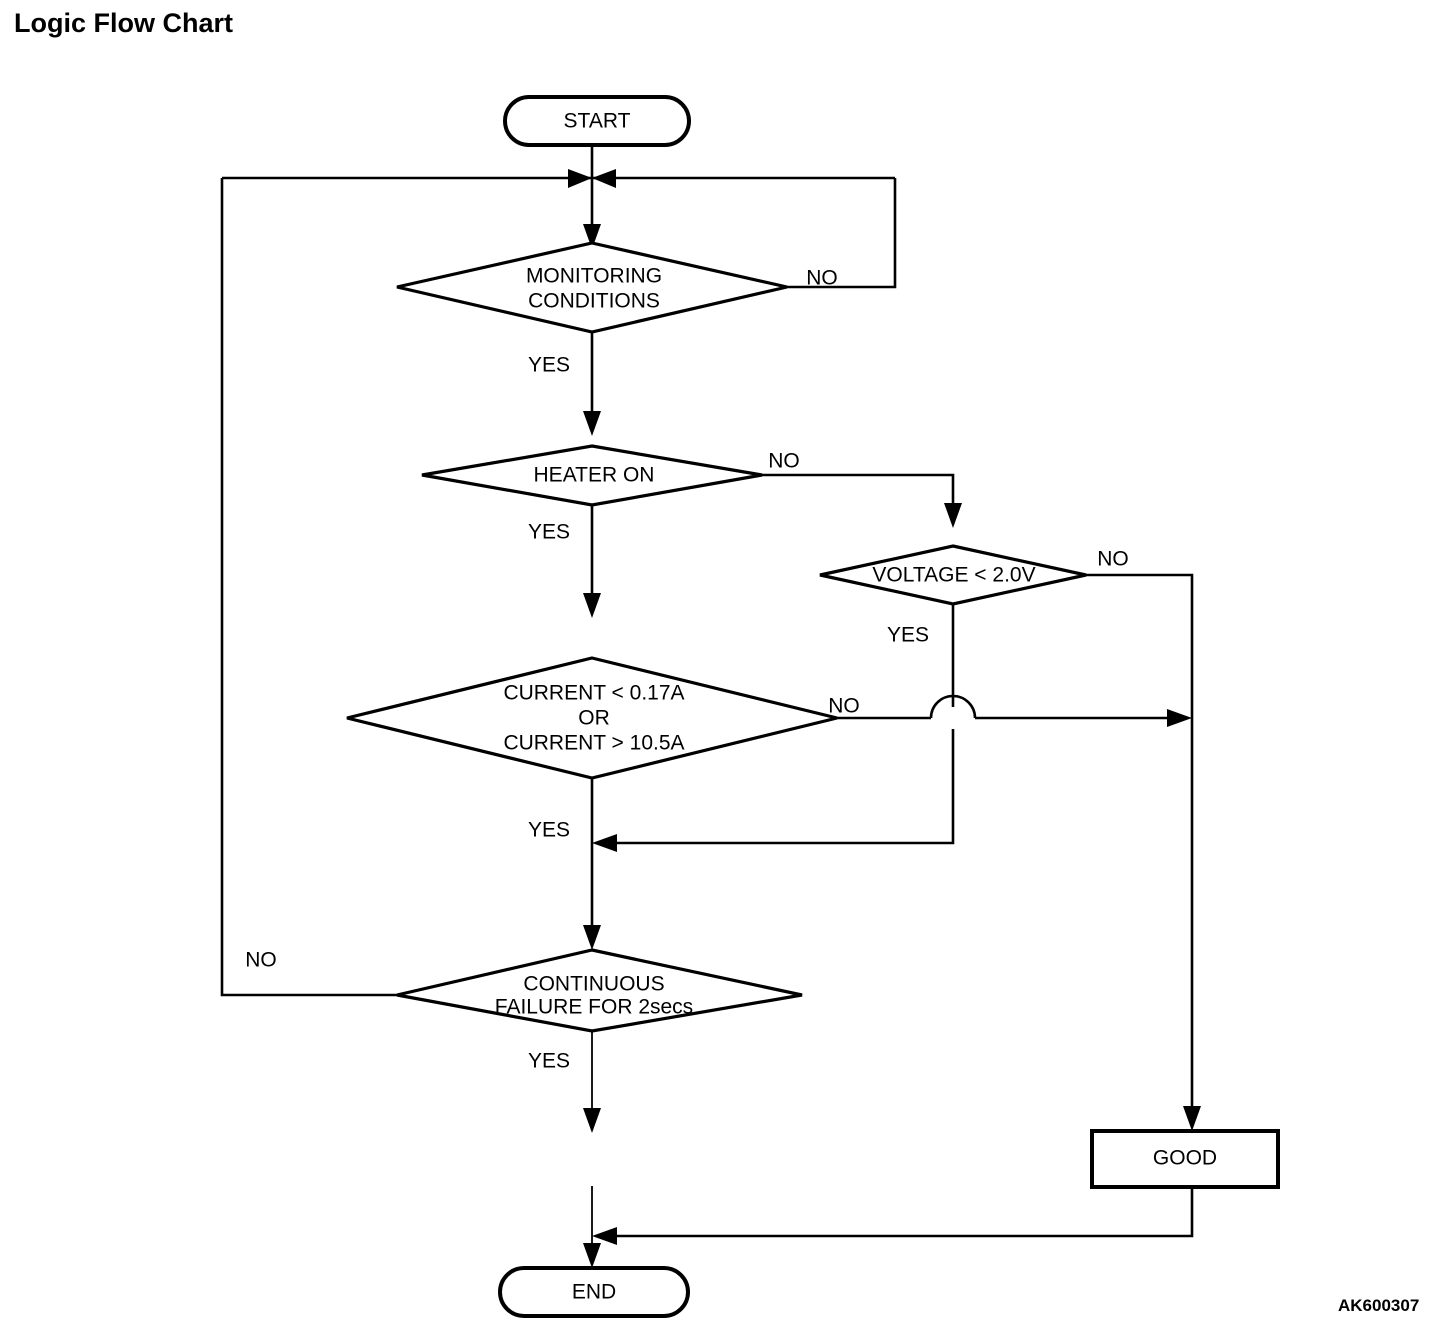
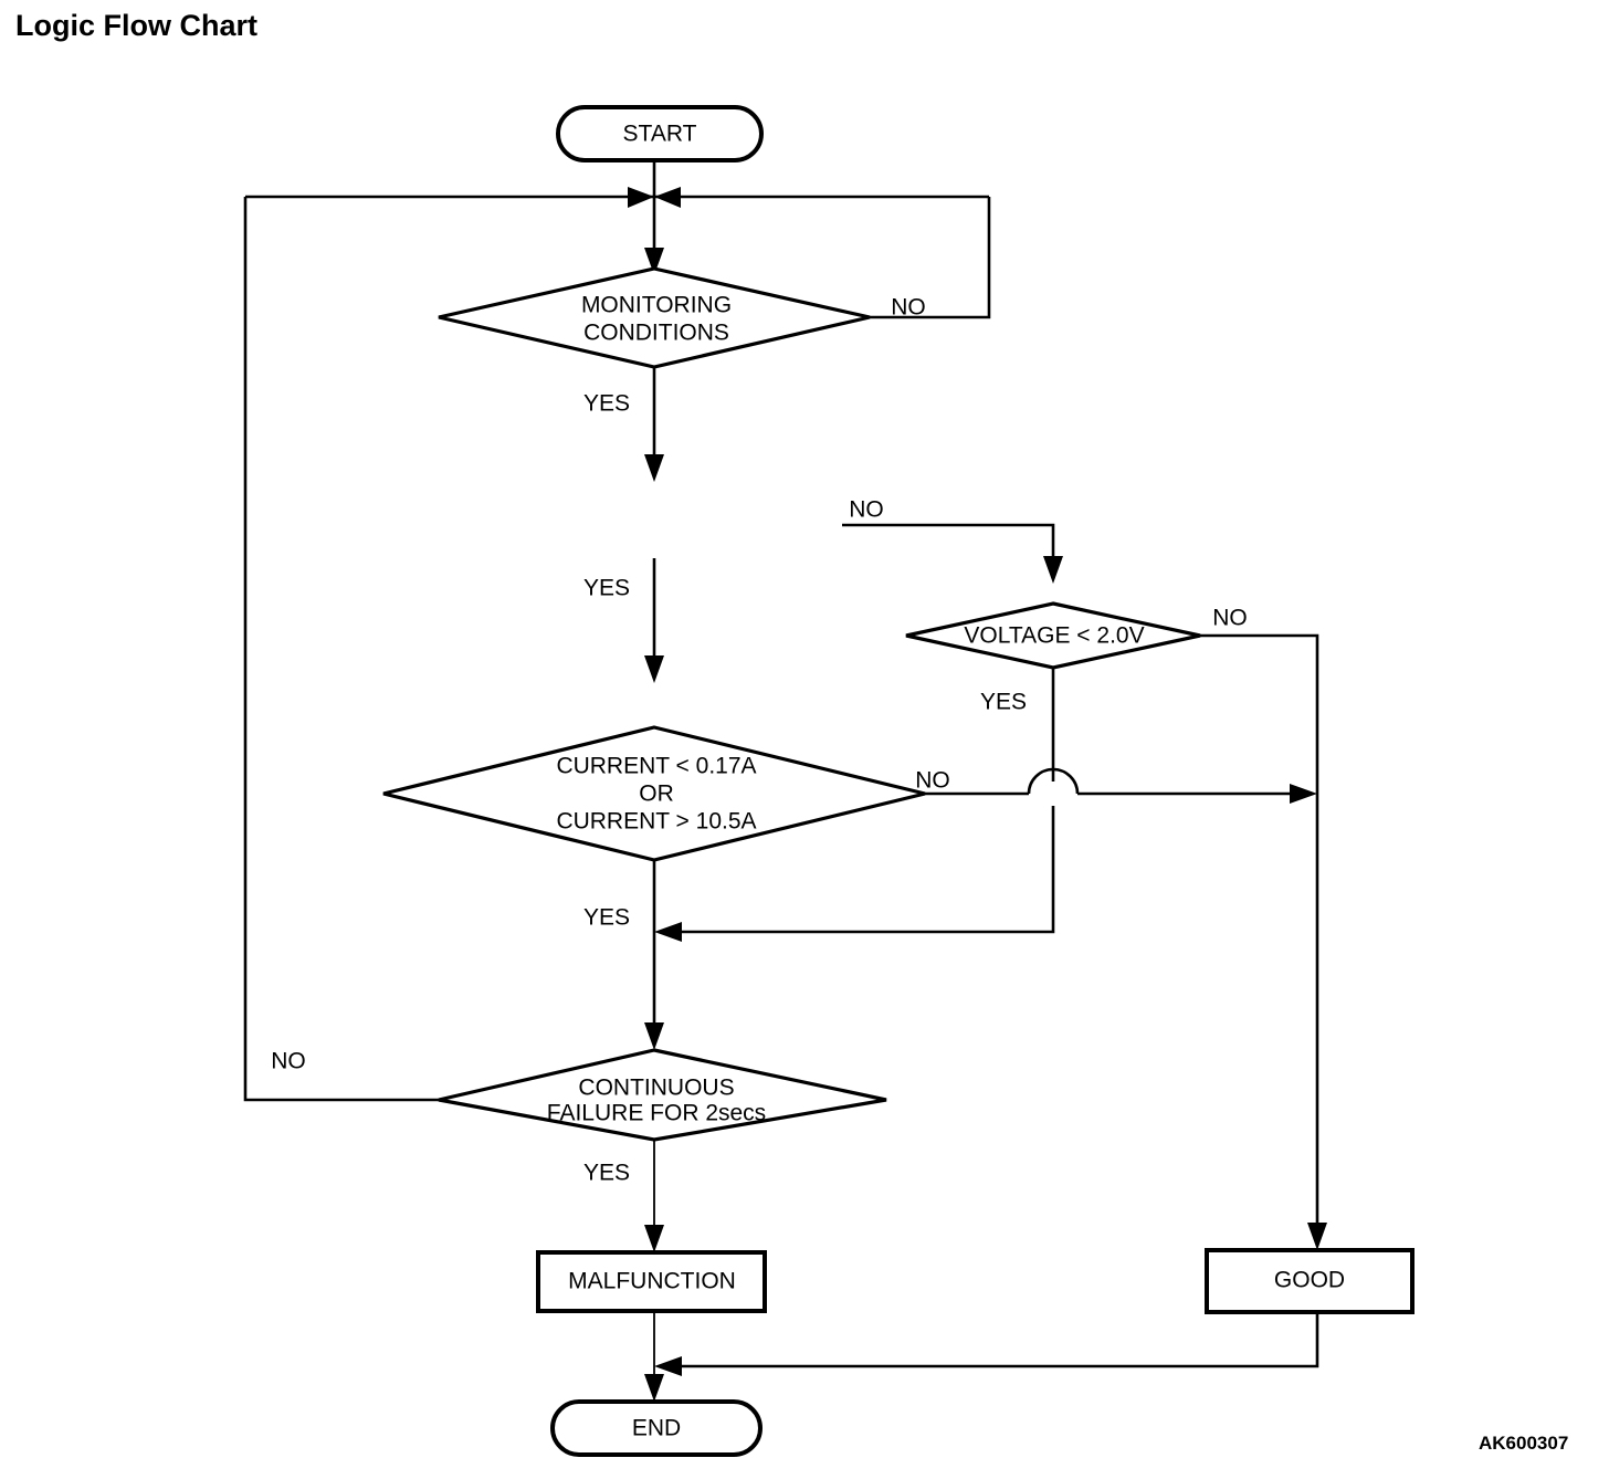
  Logic Flow Chart
  START
  MONITORING
  CONDITIONS
- HEATER ON
  VOLTAGE < 2.0V
  CURRENT < 0.17A
  OR
  CURRENT > 10.5A
  CONTINUOUS
  FAILURE FOR 2secs
+ MALFUNCTION
  GOOD
  END
  NO
  YES
  NO
  YES
  NO
  YES
  NO
  YES
  NO
  YES
  AK600307
